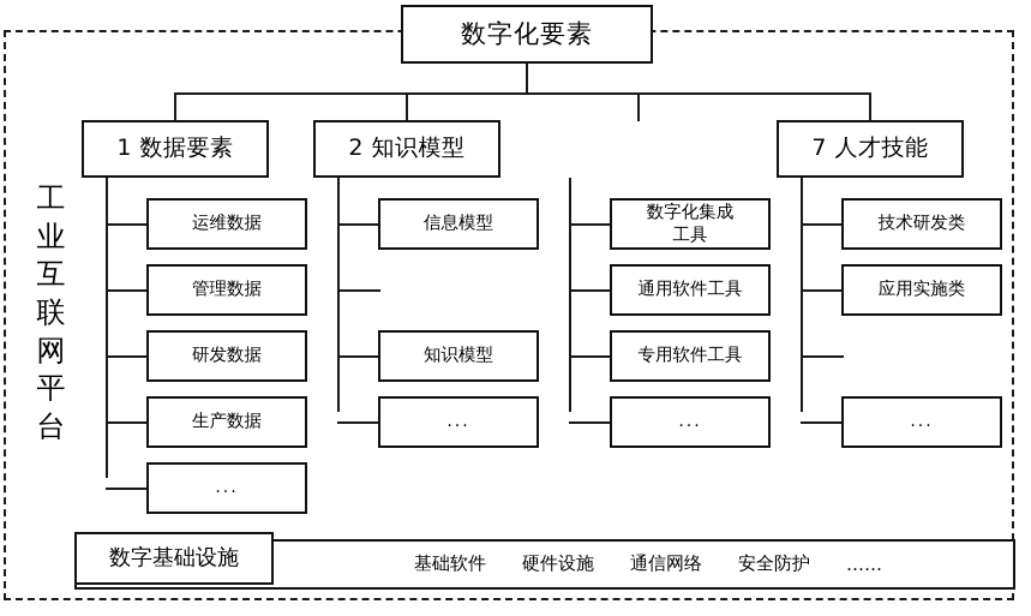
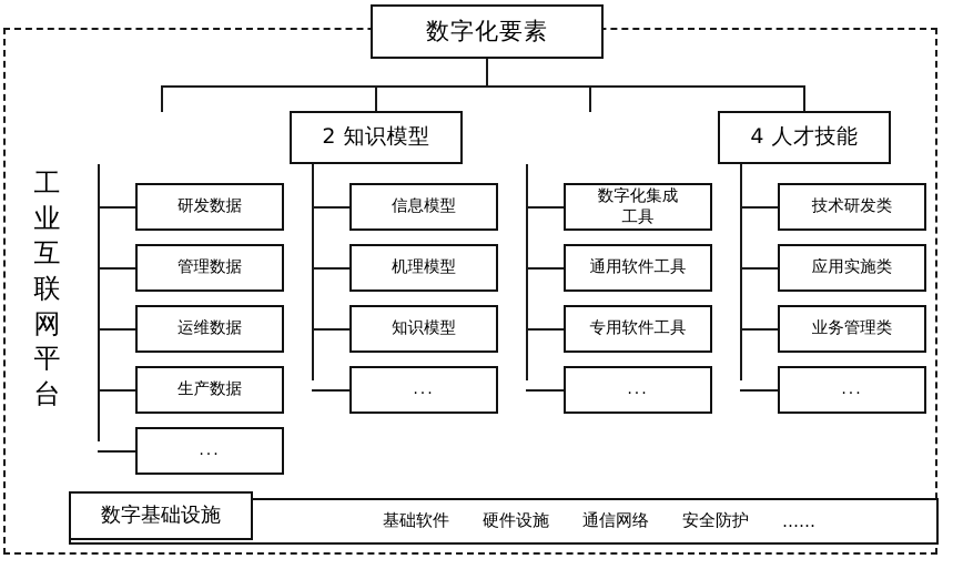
  工
  业
  互
  联
  网
  平
  台
  数字化要素
- 1 数据要素
- 运维数据
+ 研发数据
  管理数据
- 研发数据
+ 运维数据
  生产数据
  ...
  2 知识模型
  信息模型
+ 机理模型
  知识模型
  ...
  数字化集成
  工具
  通用软件工具
  专用软件工具
  ...
- 7 人才技能
+ 4 人才技能
  技术研发类
  应用实施类
+ 业务管理类
  ...
  数字基础设施
  基础软件
  硬件设施
  通信网络
  安全防护
  ……
